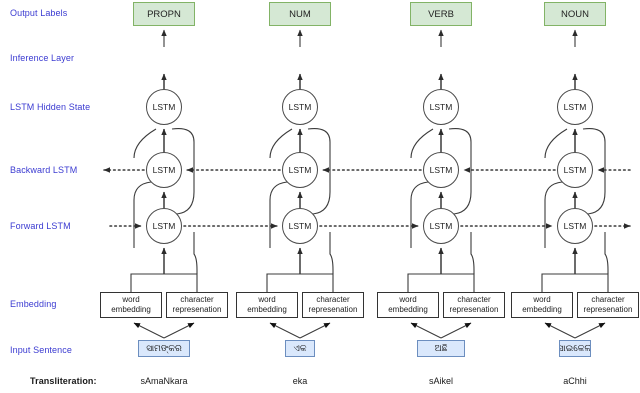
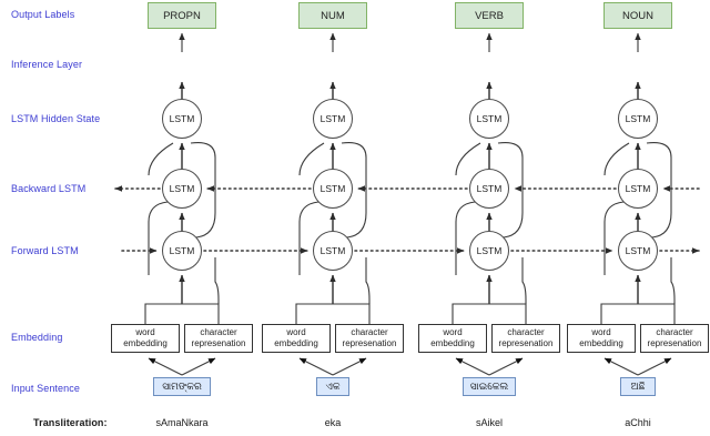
  Output Labels
  Inference Layer
  LSTM Hidden State
  Backward LSTM
  Forward LSTM
  Embedding
  Input Sentence
  Transliteration:
  PROPN
  LSTM
  LSTM
  LSTM
  word
  embedding
  character
  represenation
  ସାମଙ୍କର
  sAmaNkara
  NUM
  LSTM
  LSTM
  LSTM
  word
  embedding
  character
  represenation
  ଏକ
  eka
  VERB
  LSTM
  LSTM
  LSTM
  word
  embedding
  character
  represenation
- ଅଛି
+ ସାଇକେଲ
  sAikel
  NOUN
  LSTM
  LSTM
  LSTM
  word
  embedding
  character
  represenation
- ସାଇକେଲ
+ ଅଛି
  aChhi
